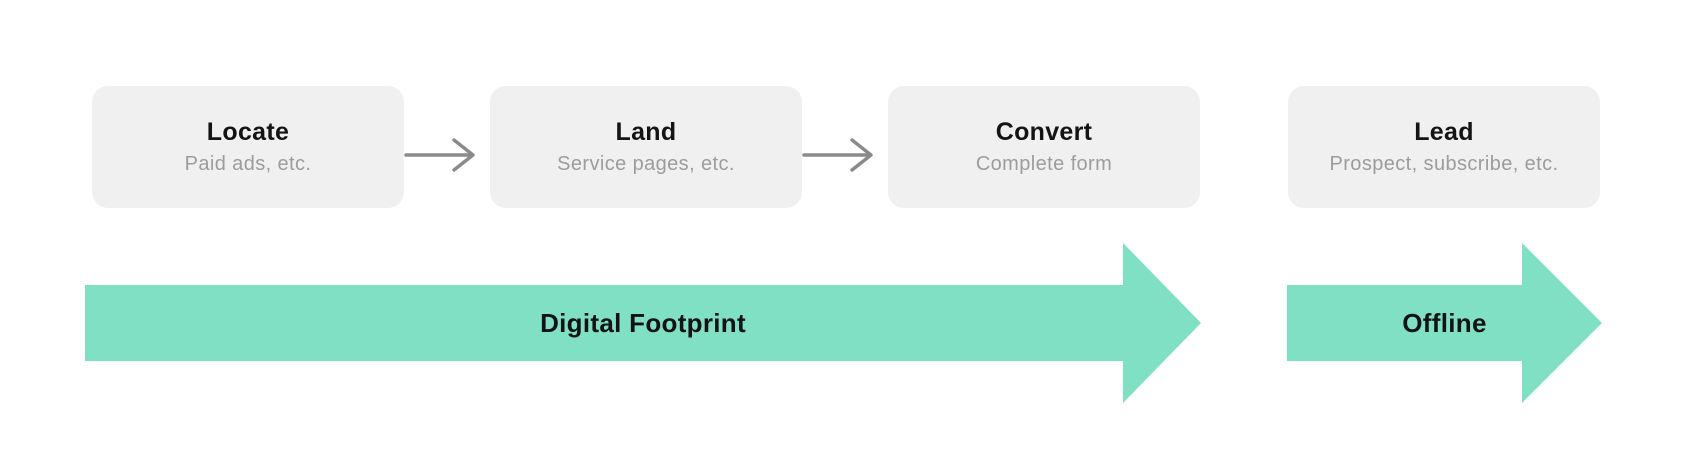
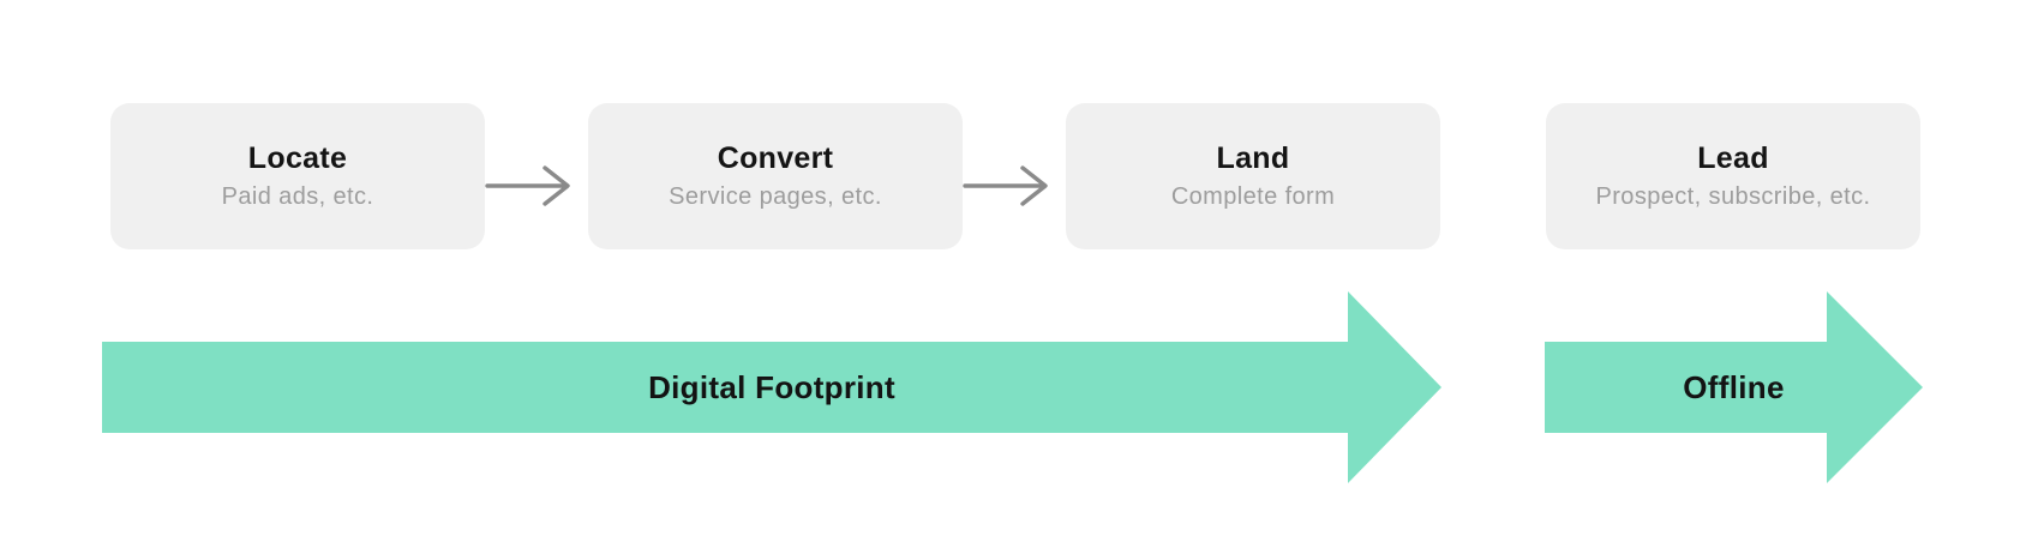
  Locate
  Paid ads, etc.
- Land
+ Convert
  Service pages, etc.
- Convert
+ Land
  Complete form
  Lead
  Prospect, subscribe, etc.
  Digital Footprint
  Offline
